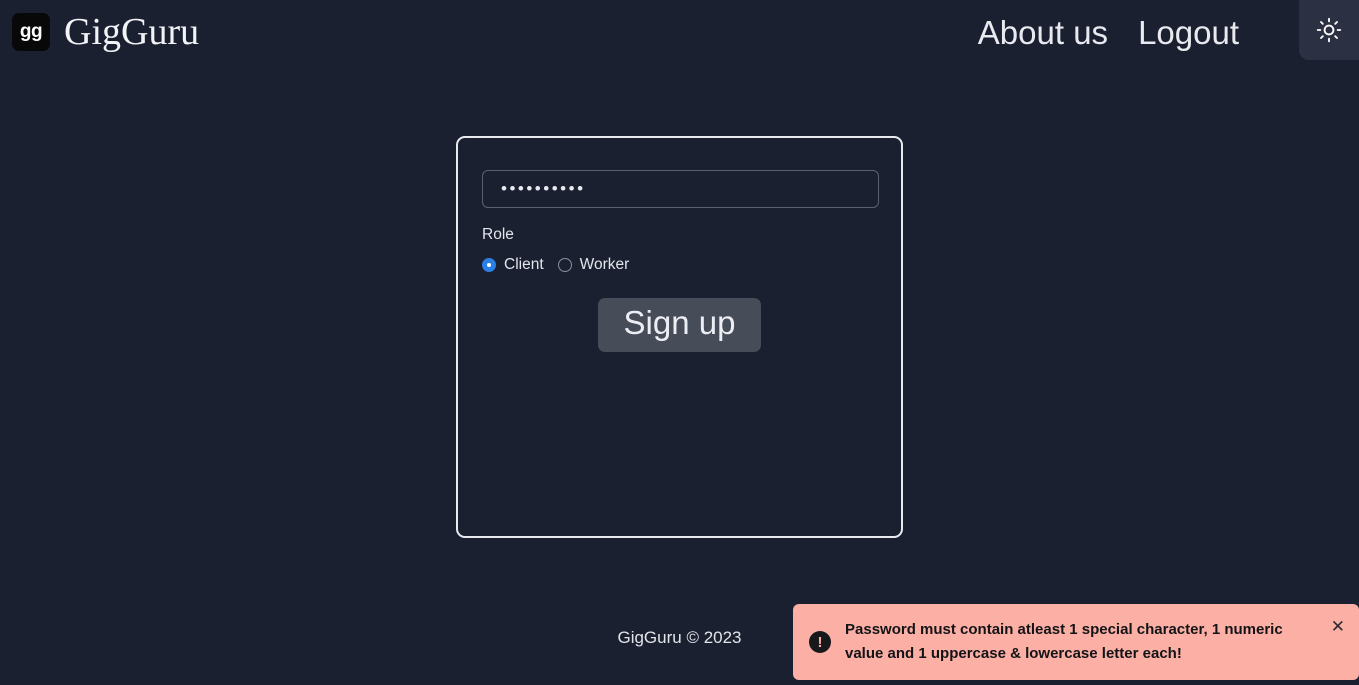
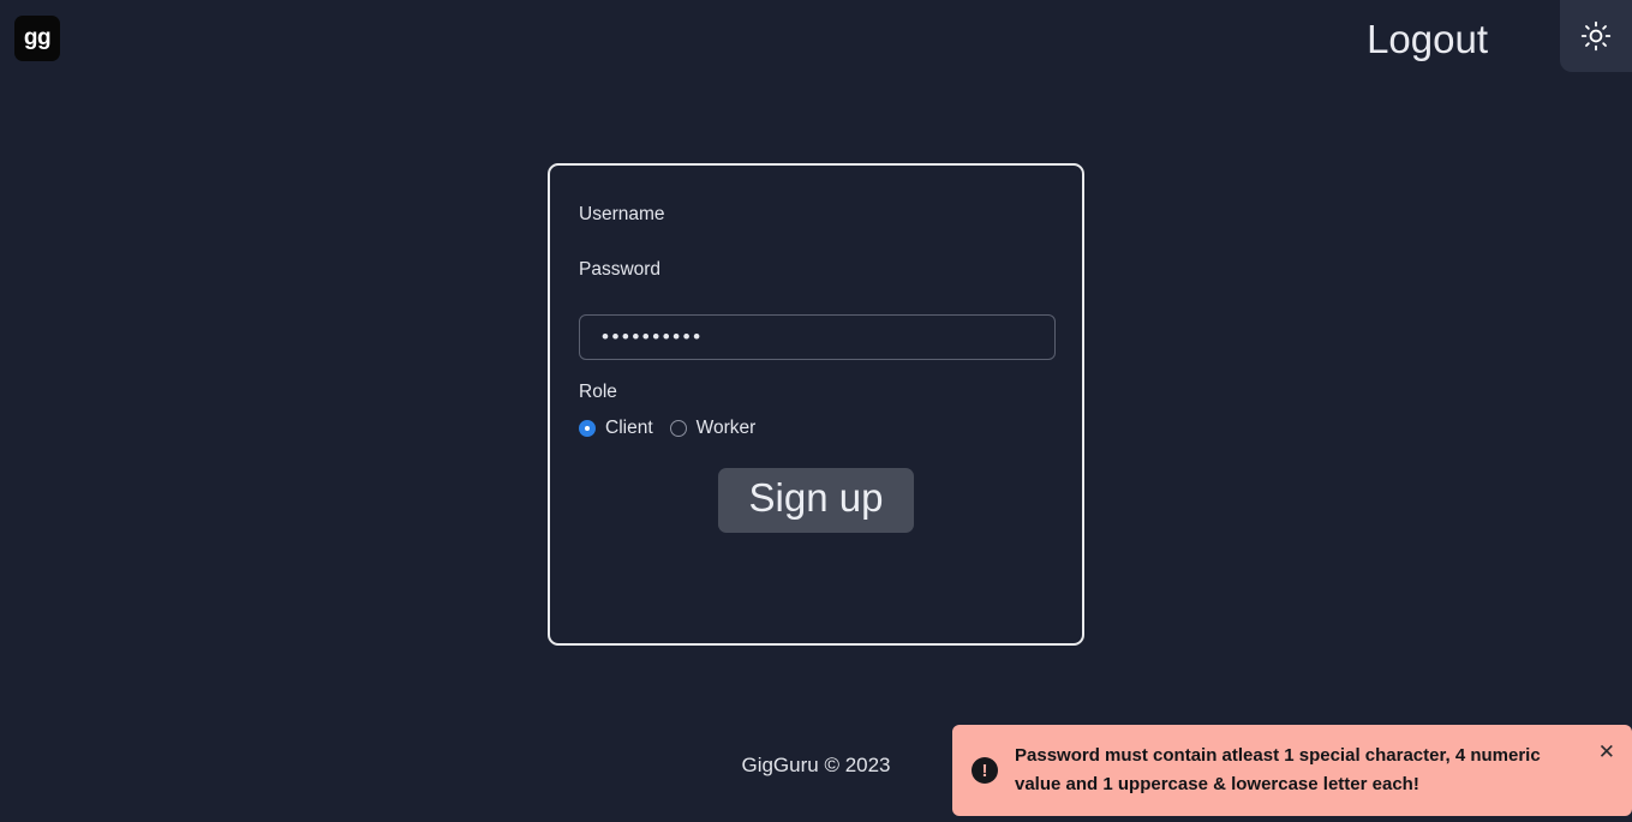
  gg
- GigGuru
- About us
  Logout
+ Username
+ Password
  ••••••••••
  Role
  Client
  Worker
  Sign up
  GigGuru © 2023
  !
- Password must contain atleast 1 special character, 1 numeric value and 1 uppercase & lowercase letter each!
+ Password must contain atleast 1 special character, 4 numeric value and 1 uppercase & lowercase letter each!
  ✕
